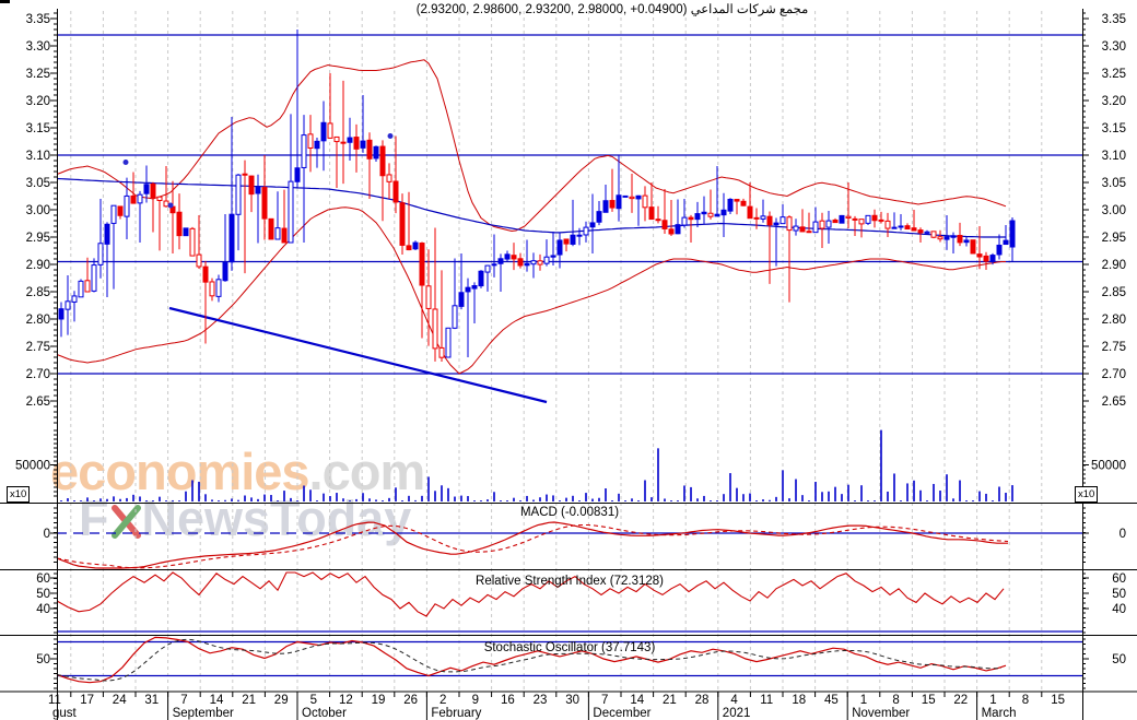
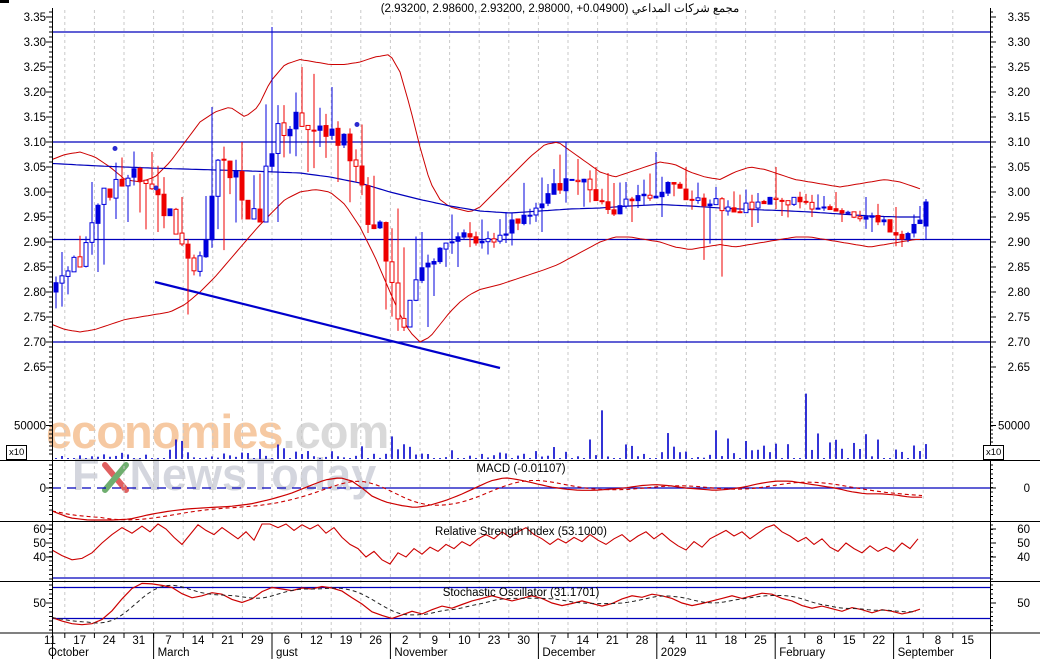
  (2.93200, 2.98600, 2.93200, 2.98000, +0.04900) مجمع شركات المداعي
  economies.com
  F NewsToday
  3.35
  3.35
  3.30
  3.30
  3.25
  3.25
  3.20
  3.20
  3.15
  3.15
  3.10
  3.10
  3.05
  3.05
  3.00
  3.00
  2.95
  2.95
  2.90
  2.90
  2.85
  2.85
  2.80
  2.80
  2.75
  2.75
  2.70
  2.70
  2.65
  2.65
  50000
  50000
  0
  0
  60
  60
  50
  50
  40
  40
  50
  50
  11
  17
  24
  31
- gust
+ October
  7
  14
  21
  29
- September
+ March
- 5
+ 6
  12
  19
  26
- October
+ gust
  2
  9
- 16
+ 10
  23
  30
- February
+ November
  7
  14
  21
  28
  December
  4
  11
  18
- 45
+ 25
- 2021
+ 2029
  1
  8
  15
  22
- November
+ February
  1
  8
  15
- March
+ September
- MACD (-0.00831)
+ MACD (-0.01107)
- Relative Strength Index (72.3128)
+ Relative Strength Index (53.1000)
- Stochastic Oscillator (37.7143)
+ Stochastic Oscillator (31.1701)
  x10
  x10
